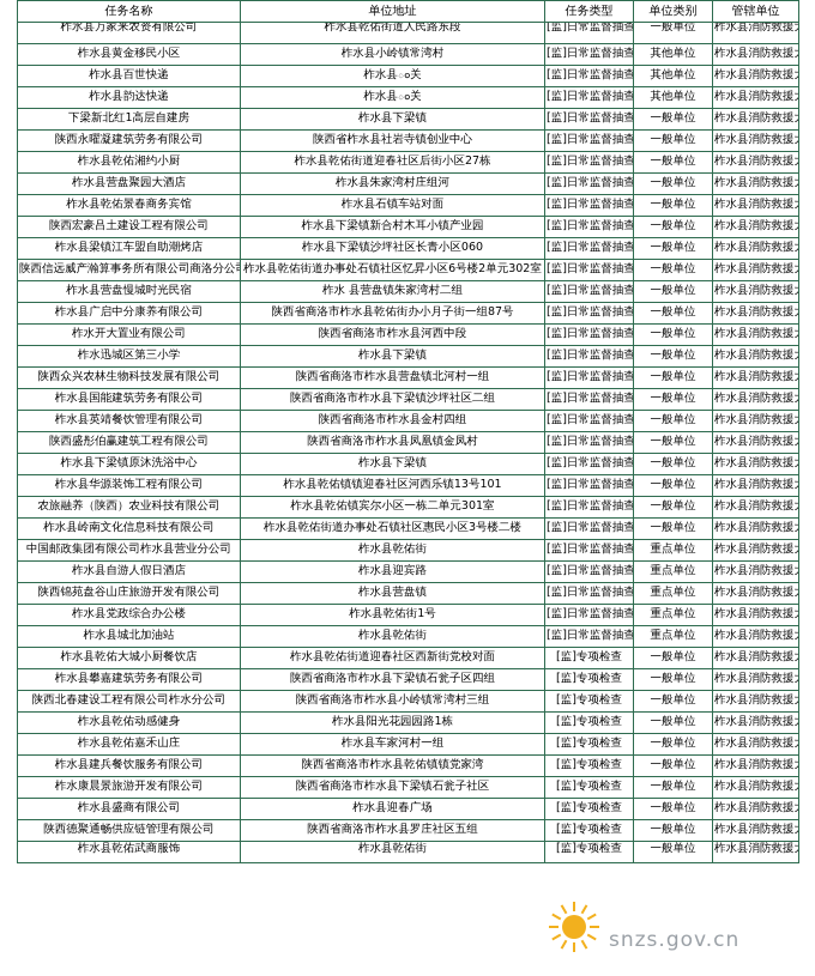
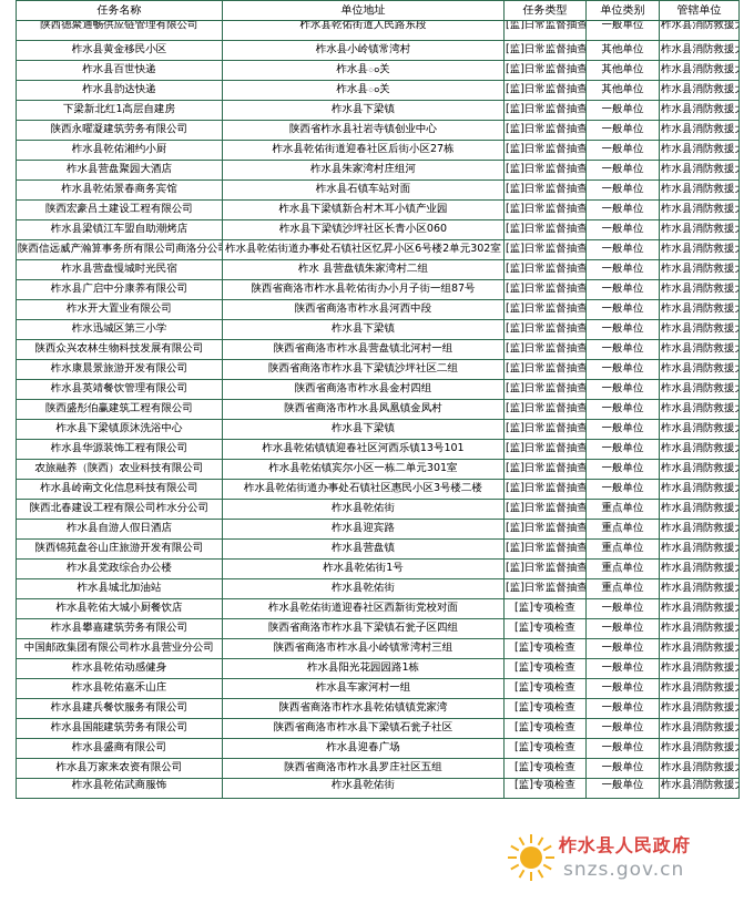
  任务名称	单位地址	任务类型	单位类别	管辖单位
- 柞水县万家来农资有限公司	柞水县乾佑街道人民路东段	[监]日常监督抽查	一般单位	柞水县消防救援
+ 陕西德聚通畅供应链管理有限公司	柞水县乾佑街道人民路东段	[监]日常监督抽查	一般单位	柞水县消防救援
  柞水县黄金移民小区	柞水县小岭镇常湾村	[监]日常监督抽查	其他单位	柞水县消防救援
  柞水县百世快递	柞水县ం关	[监]日常监督抽查	其他单位	柞水县消防救援
  柞水县韵达快递	柞水县ం关	[监]日常监督抽查	其他单位	柞水县消防救援
  下梁新北红1高层自建房	柞水县下梁镇	[监]日常监督抽查	一般单位	柞水县消防救援
  陕西永曜凝建筑劳务有限公司	陕西省柞水县社岩寺镇创业中心	[监]日常监督抽查	一般单位	柞水县消防救援
  柞水县乾佑湘约小厨	柞水县乾佑街道迎春社区后街小区27栋	[监]日常监督抽查	一般单位	柞水县消防救援
  柞水县营盘聚园大酒店	柞水县朱家湾村庄组河	[监]日常监督抽查	一般单位	柞水县消防救援
  柞水县乾佑景春商务宾馆	柞水县石镇车站对面	[监]日常监督抽查	一般单位	柞水县消防救援
  陕西宏豪吕土建设工程有限公司	柞水县下梁镇新合村木耳小镇产业园	[监]日常监督抽查	一般单位	柞水县消防救援
  柞水县梁镇江车盟自助潮烤店	柞水县下梁镇沙坪社区长青小区060	[监]日常监督抽查	一般单位	柞水县消防救援
  陕西信远威产瀚算事务所有限公司商洛分公	柞水县乾佑街道办事处石镇社区忆昇小区6号楼2单元302室	[监]日常监督抽查	一般单位	柞水县消防救援
  柞水县营盘慢城时光民宿	柞水 县营盘镇朱家湾村二组	[监]日常监督抽查	一般单位	柞水县消防救援
  柞水县广启中分康养有限公司	陕西省商洛市柞水县乾佑街办小月子街一组87号	[监]日常监督抽查	一般单位	柞水县消防救援
  柞水开大置业有限公司	陕西省商洛市柞水县河西中段	[监]日常监督抽查	一般单位	柞水县消防救援
  柞水迅城区第三小学	柞水县下梁镇	[监]日常监督抽查	一般单位	柞水县消防救援
  陕西众兴农林生物科技发展有限公司	陕西省商洛市柞水县营盘镇北河村一组	[监]日常监督抽查	一般单位	柞水县消防救援
- 柞水县国能建筑劳务有限公司	陕西省商洛市柞水县下梁镇沙坪社区二组	[监]日常监督抽查	一般单位	柞水县消防救援
+ 柞水康晨景旅游开发有限公司	陕西省商洛市柞水县下梁镇沙坪社区二组	[监]日常监督抽查	一般单位	柞水县消防救援
  柞水县英靖餐饮管理有限公司	陕西省商洛市柞水县金村四组	[监]日常监督抽查	一般单位	柞水县消防救援
  陕西盛彤伯赢建筑工程有限公司	陕西省商洛市柞水县凤凰镇金凤村	[监]日常监督抽查	一般单位	柞水县消防救援
  柞水县下梁镇原沐洗浴中心	柞水县下梁镇	[监]日常监督抽查	一般单位	柞水县消防救援
  柞水县华源装饰工程有限公司	柞水县乾佑镇镇迎春社区河西乐镇13号101	[监]日常监督抽查	一般单位	柞水县消防救援
  农旅融养（陕西）农业科技有限公司	柞水县乾佑镇宾尔小区一栋二单元301室	[监]日常监督抽查	一般单位	柞水县消防救援
  柞水县岭南文化信息科技有限公司	柞水县乾佑街道办事处石镇社区惠民小区3号楼二楼	[监]日常监督抽查	一般单位	柞水县消防救援
- 中国邮政集团有限公司柞水县营业分公司	柞水县乾佑街	[监]日常监督抽查	重点单位	柞水县消防救援
+ 陕西北春建设工程有限公司柞水分公司	柞水县乾佑街	[监]日常监督抽查	重点单位	柞水县消防救援
  柞水县自游人假日酒店	柞水县迎宾路	[监]日常监督抽查	重点单位	柞水县消防救援
  陕西锦苑盘谷山庄旅游开发有限公司	柞水县营盘镇	[监]日常监督抽查	重点单位	柞水县消防救援
  柞水县党政综合办公楼	柞水县乾佑街1号	[监]日常监督抽查	重点单位	柞水县消防救援
  柞水县城北加油站	柞水县乾佑街	[监]日常监督抽查	重点单位	柞水县消防救援
  柞水县乾佑大城小厨餐饮店	柞水县乾佑街道迎春社区西新街党校对面	[监]专项检查	一般单位	柞水县消防救援
  柞水县攀嘉建筑劳务有限公司	陕西省商洛市柞水县下梁镇石瓮子区四组	[监]专项检查	一般单位	柞水县消防救援
- 陕西北春建设工程有限公司柞水分公司	陕西省商洛市柞水县小岭镇常湾村三组	[监]专项检查	一般单位	柞水县消防救援
+ 中国邮政集团有限公司柞水县营业分公司	陕西省商洛市柞水县小岭镇常湾村三组	[监]专项检查	一般单位	柞水县消防救援
  柞水县乾佑动感健身	柞水县阳光花园园路1栋	[监]专项检查	一般单位	柞水县消防救援
  柞水县乾佑嘉禾山庄	柞水县车家河村一组	[监]专项检查	一般单位	柞水县消防救援
  柞水县建兵餐饮服务有限公司	陕西省商洛市柞水县乾佑镇镇党家湾	[监]专项检查	一般单位	柞水县消防救援
- 柞水康晨景旅游开发有限公司	陕西省商洛市柞水县下梁镇石瓮子社区	[监]专项检查	一般单位	柞水县消防救援
+ 柞水县国能建筑劳务有限公司	陕西省商洛市柞水县下梁镇石瓮子社区	[监]专项检查	一般单位	柞水县消防救援
  柞水县盛商有限公司	柞水县迎春广场	[监]专项检查	一般单位	柞水县消防救援
- 陕西德聚通畅供应链管理有限公司	陕西省商洛市柞水县罗庄社区五组	[监]专项检查	一般单位	柞水县消防救援
+ 柞水县万家来农资有限公司	陕西省商洛市柞水县罗庄社区五组	[监]专项检查	一般单位	柞水县消防救援
  柞水县乾佑武商服饰	柞水县乾佑街	[监]专项检查	一般单位	柞水县消防救援
+ 柞水县人民政府
  snzs.gov.cn
